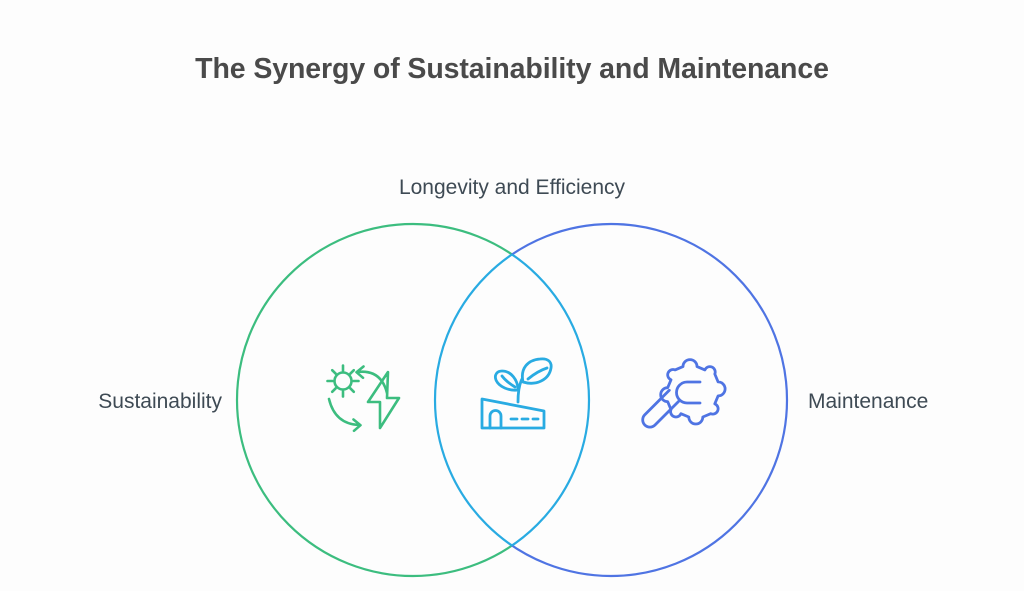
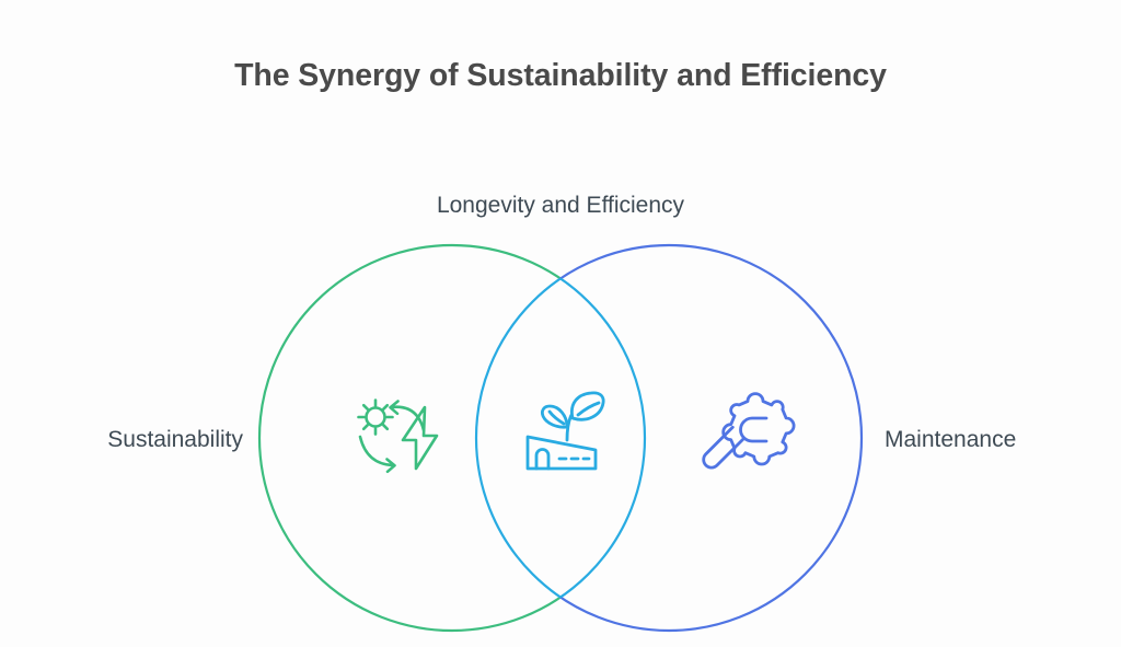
- The Synergy of Sustainability and Maintenance
+ The Synergy of Sustainability and Efficiency
  Longevity and Efficiency
  Sustainability
  Maintenance
